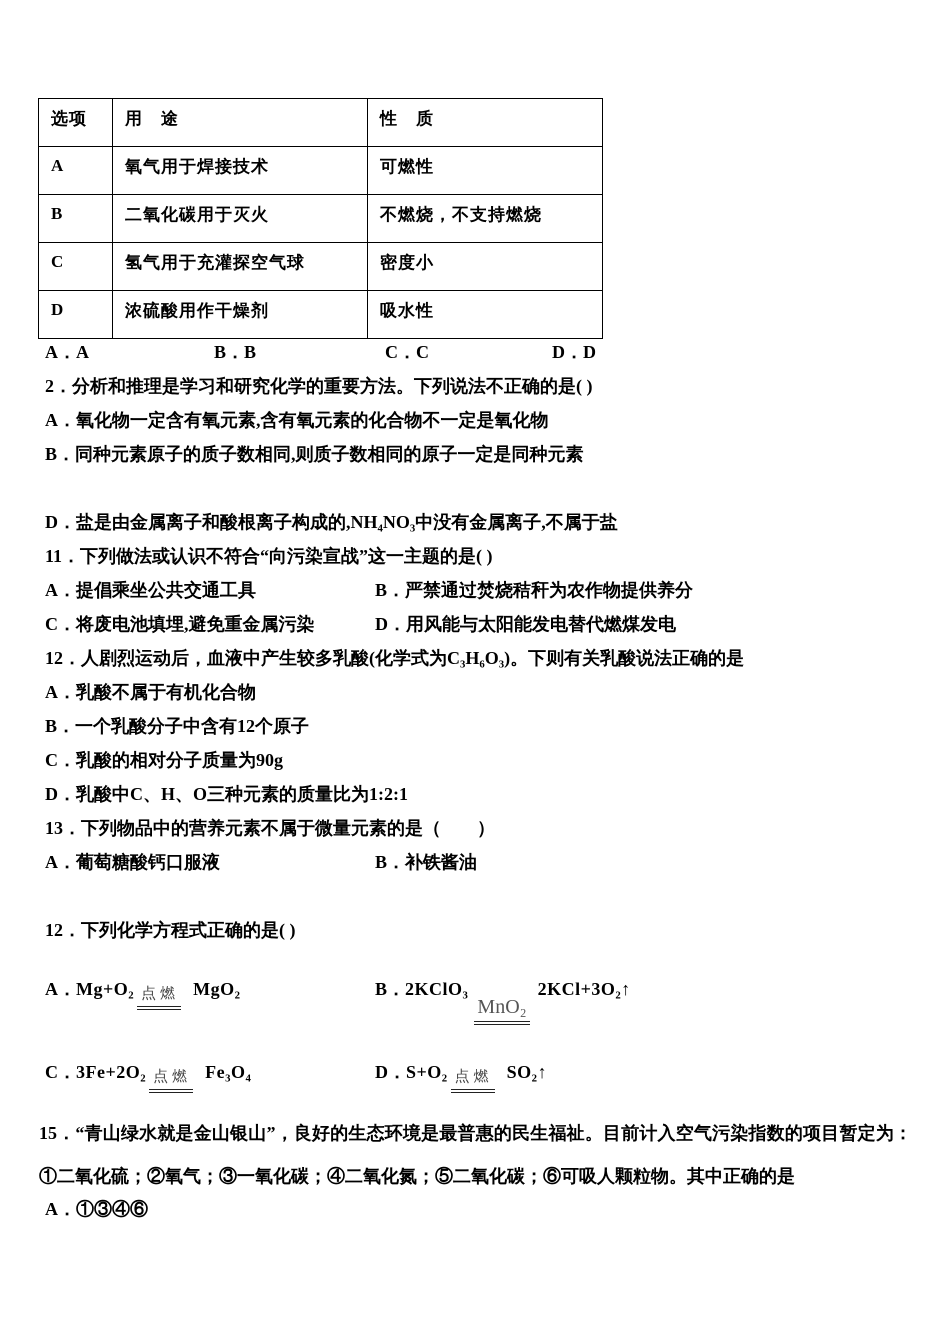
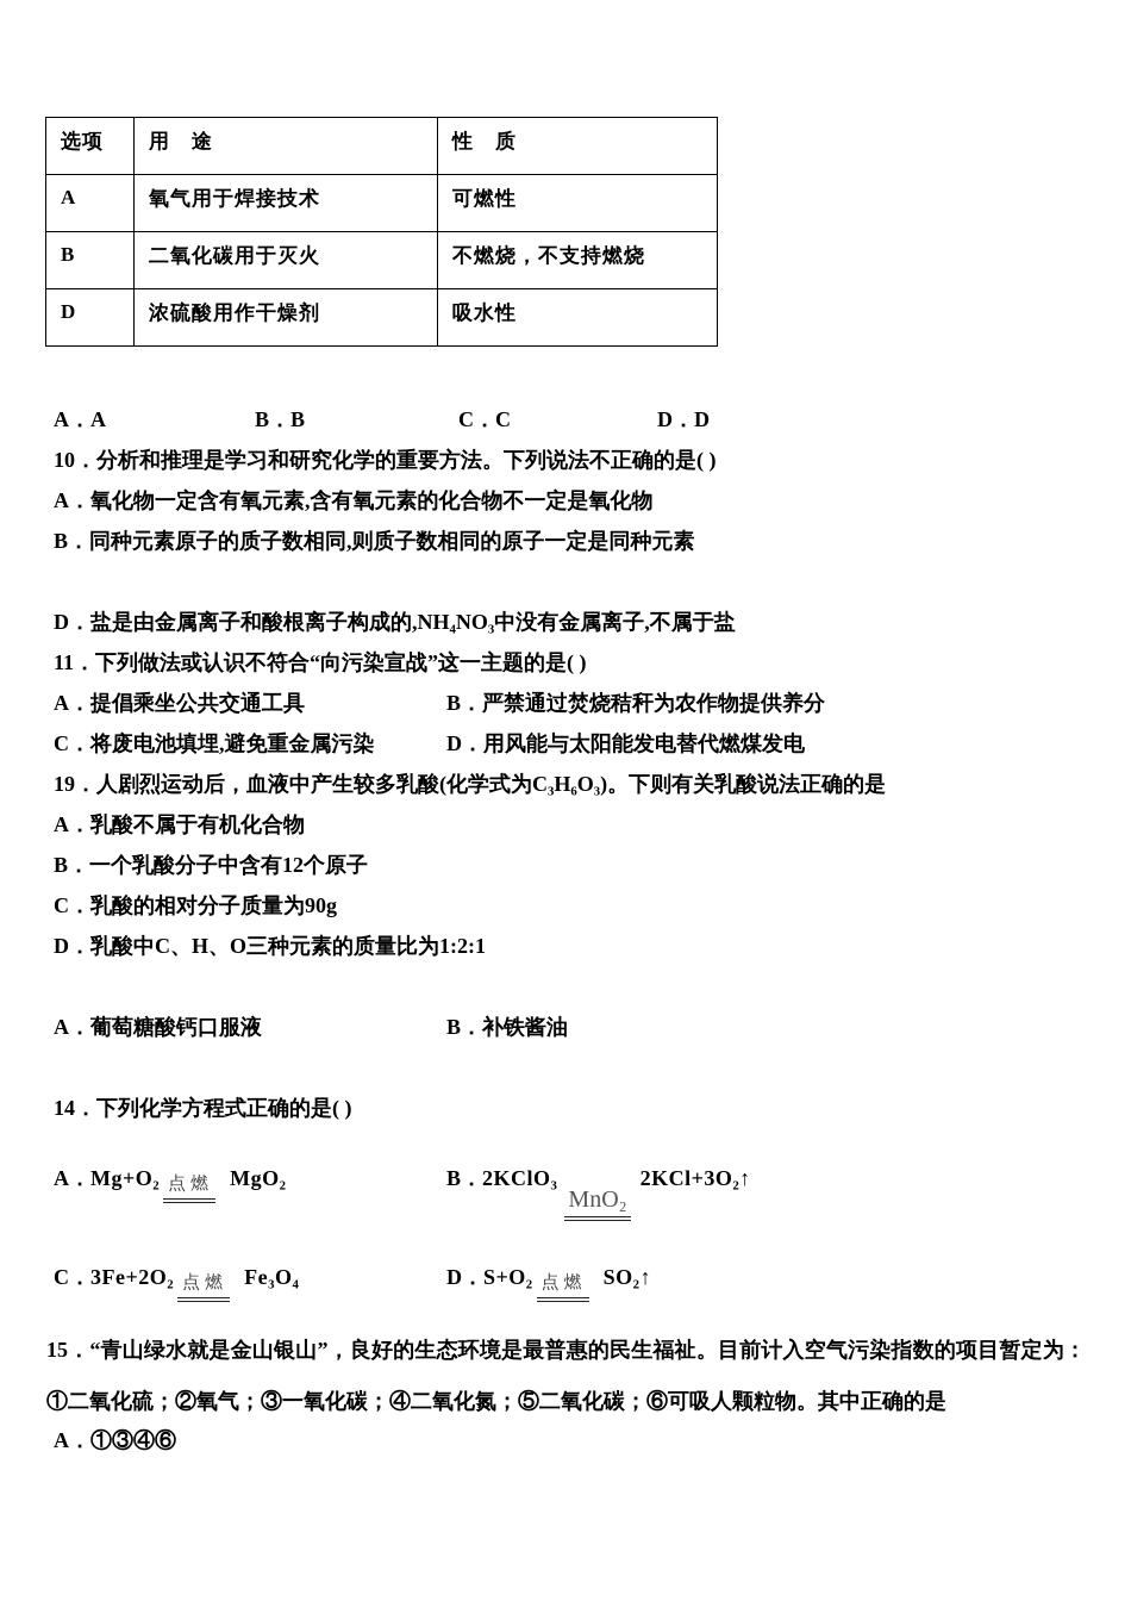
  选项	用 途	性 质
  A	氧气用于焊接技术	可燃性
  B	二氧化碳用于灭火	不燃烧，不支持燃烧
- C	氢气用于充灌探空气球	密度小
  D	浓硫酸用作干燥剂	吸水性
  A．A B．B C．C D．D
- 2．分析和推理是学习和研究化学的重要方法。下列说法不正确的是( )
+ 10．分析和推理是学习和研究化学的重要方法。下列说法不正确的是( )
  A．氧化物一定含有氧元素,含有氧元素的化合物不一定是氧化物
  B．同种元素原子的质子数相同,则质子数相同的原子一定是同种元素
  D．盐是由金属离子和酸根离子构成的,NH₄NO₃中没有金属离子,不属于盐
  11．下列做法或认识不符合“向污染宣战”这一主题的是( )
  A．提倡乘坐公共交通工具 B．严禁通过焚烧秸秆为农作物提供养分
  C．将废电池填埋,避免重金属污染 D．用风能与太阳能发电替代燃煤发电
- 12．人剧烈运动后，血液中产生较多乳酸(化学式为C₃H₆O₃)。下则有关乳酸说法正确的是
+ 19．人剧烈运动后，血液中产生较多乳酸(化学式为C₃H₆O₃)。下则有关乳酸说法正确的是
  A．乳酸不属于有机化合物
  B．一个乳酸分子中含有12个原子
  C．乳酸的相对分子质量为90g
  D．乳酸中C、H、O三种元素的质量比为1:2:1
- 13．下列物品中的营养元素不属于微量元素的是（ ）
  A．葡萄糖酸钙口服液 B．补铁酱油
- 12．下列化学方程式正确的是( )
+ 14．下列化学方程式正确的是( )
  A．Mg+O₂
  点燃
  MgO₂
  B．2KClO₃
  MnO₂
  2KCl+3O₂↑
  C．3Fe+2O₂
  点燃
  Fe₃O₄
  D．S+O₂
  点燃
  SO₂↑
  15．“青山绿水就是金山银山”，良好的生态环境是最普惠的民生福祉。目前计入空气污染指数的项目暂定为：①二氧化硫；②氧气；③一氧化碳；④二氧化氮；⑤二氧化碳；⑥可吸人颗粒物。其中正确的是
  A．①③④⑥
